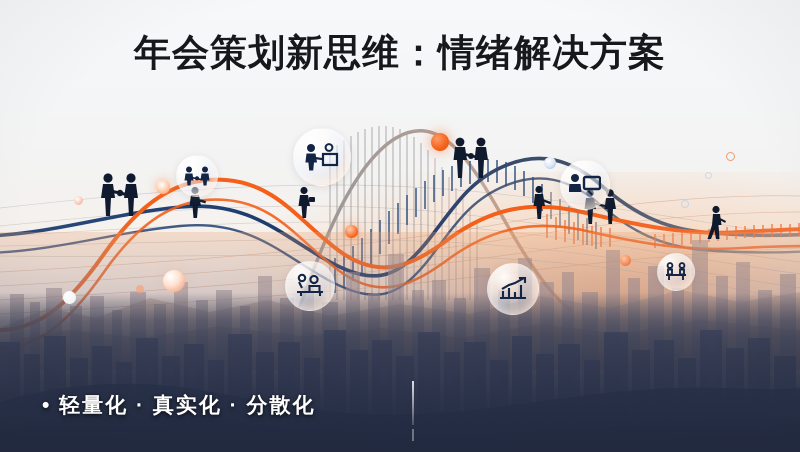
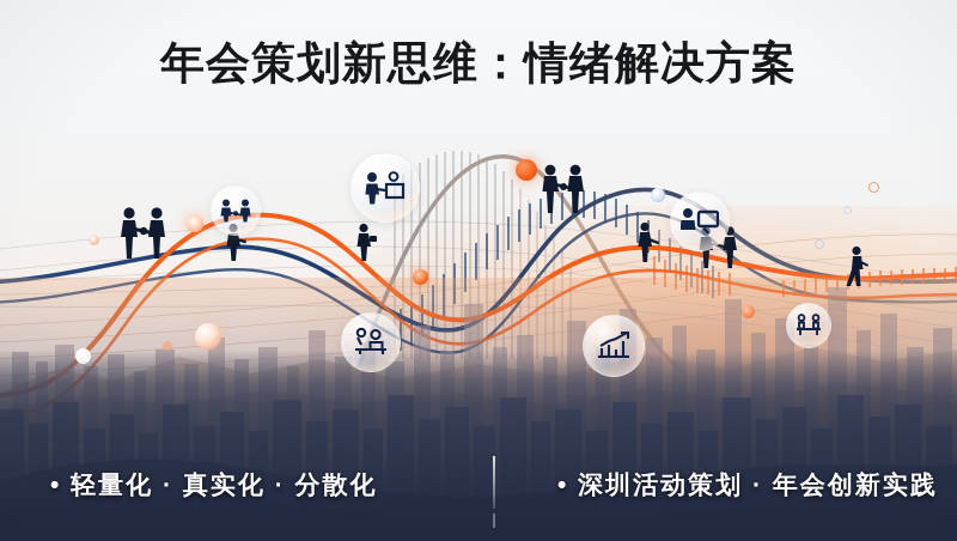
  年会策划新思维：情绪解决方案
  • 轻量化 · 真实化 · 分散化
+ • 深圳活动策划 · 年会创新实践
